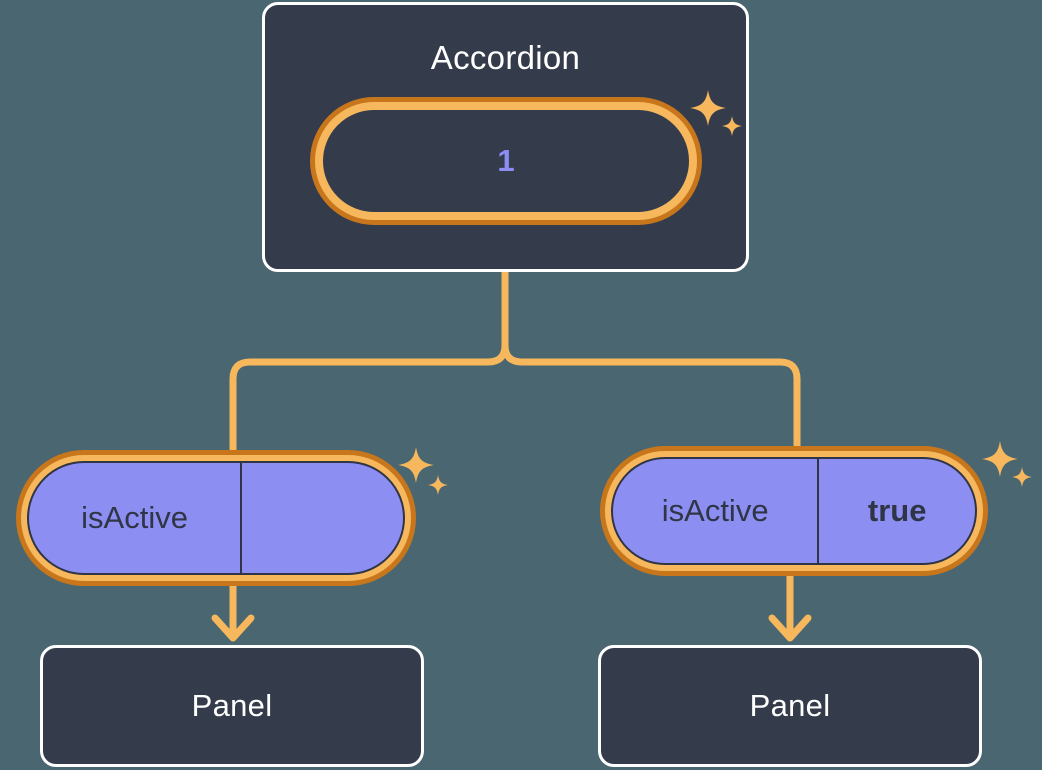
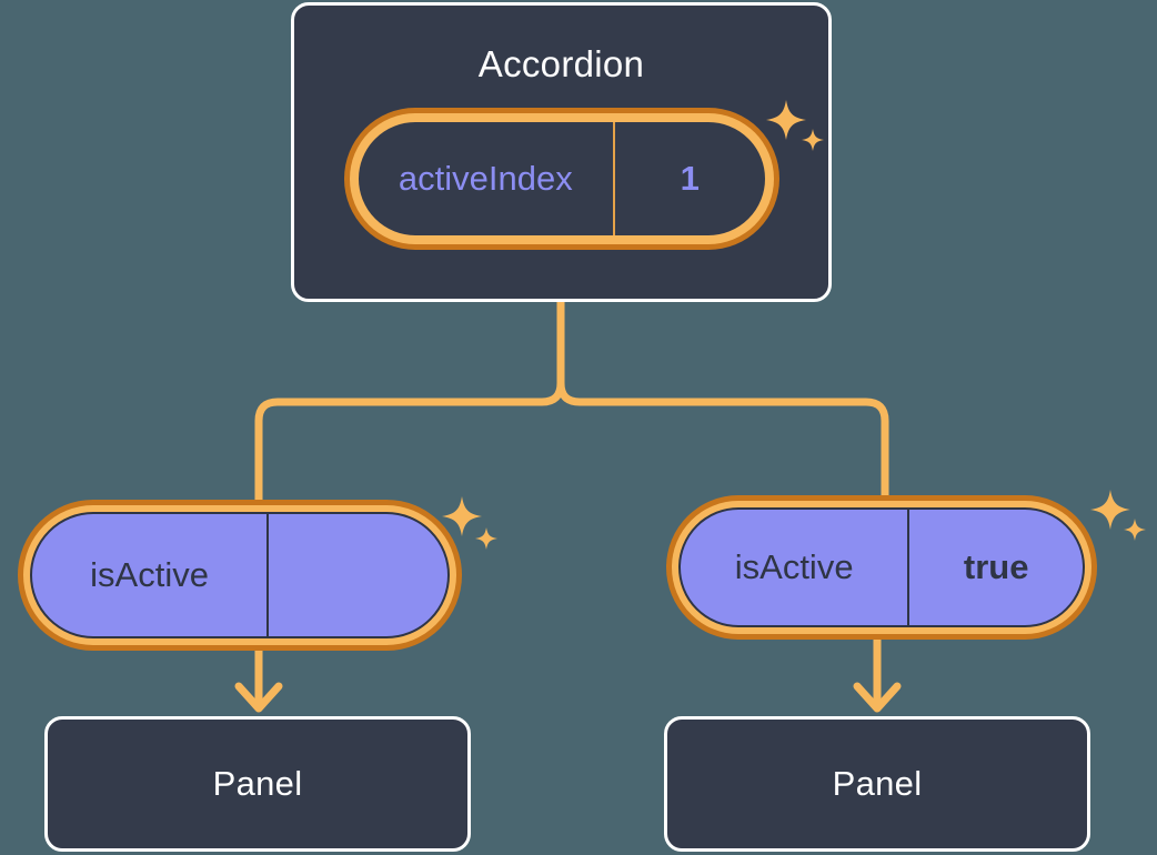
  Accordion
+ activeIndex
  1
  isActive
  Panel
  isActive
  true
  Panel
